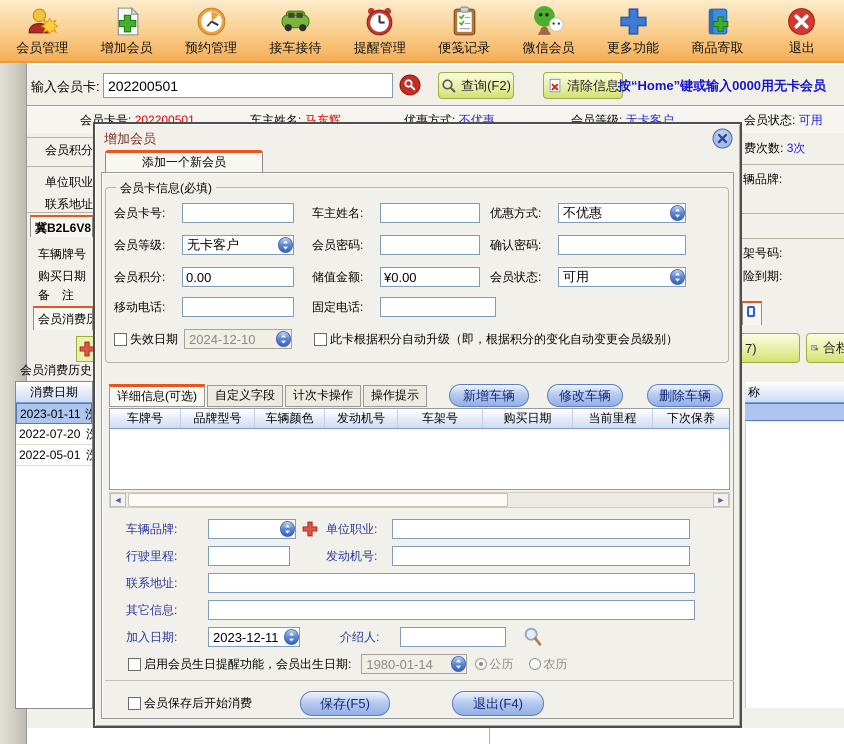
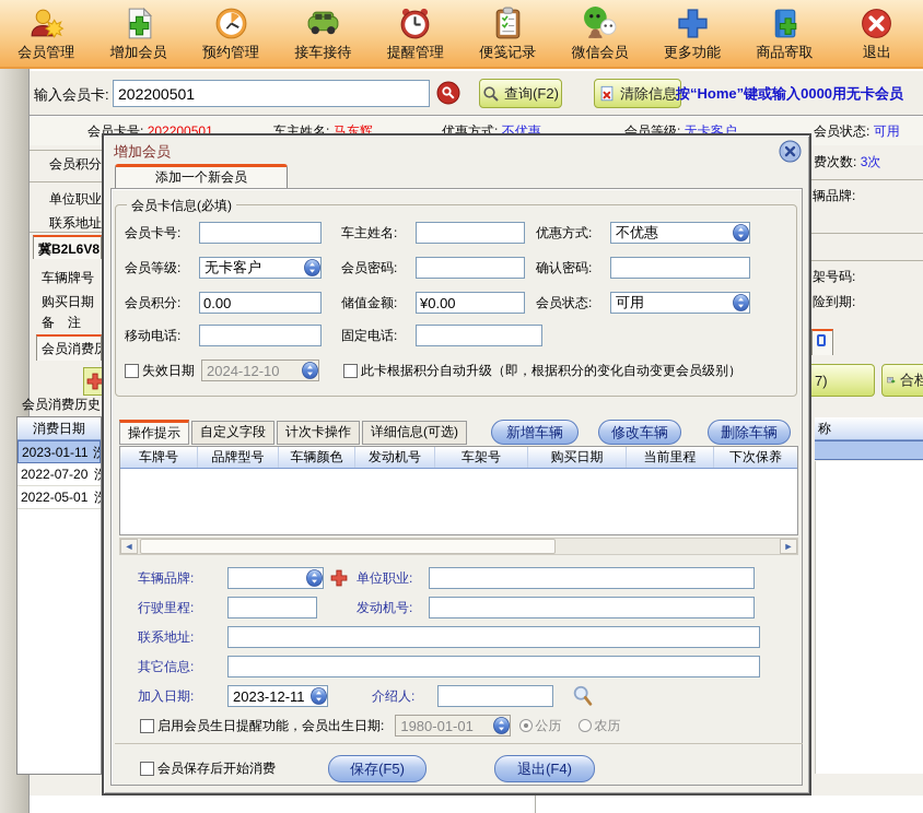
  会员管理
  增加会员
  预约管理
  接车接待
  提醒管理
  便笺记录
  微信会员
  更多功能
  商品寄取
  退出
  输入会员卡:
  202200501
  查询(F2)
  清除信息
  按“Home”键或输入0000用无卡会员
  会员卡号: 202200501
  车主姓名: 马东辉
  优惠方式: 不优惠
  会员等级: 无卡客户
  会员状态: 可用
  会员积分
  单位职业
  联系地址
  冀B2L6V8
  车辆牌号
  购买日期
  备 注
  会员消费历史
  消费日期
  2023-01-11
  2022-07-20
  2022-05-01
  费次数: 3次
  辆品牌:
  架号码:
  险到期:
  7)
  合档
  称
  增加会员
  添加一个新会员
  会员卡信息(必填)
  会员卡号:
  车主姓名:
  优惠方式:
  不优惠
  会员等级:
  无卡客户
  会员密码:
  确认密码:
  会员积分:
  0.00
  储值金额:
  ¥0.00
  会员状态:
  可用
  移动电话:
  固定电话:
  失效日期
  2024-12-10
  此卡根据积分自动升级（即，根据积分的变化自动变更会员级别）
- 详细信息(可选)
+ 操作提示
  自定义字段
  计次卡操作
- 操作提示
+ 详细信息(可选)
  新增车辆
  修改车辆
  删除车辆
  车牌号
  品牌型号
  车辆颜色
  发动机号
  车架号
  购买日期
  当前里程
  下次保养
  ◄
  ►
  车辆品牌:
  单位职业:
  行驶里程:
  发动机号:
  联系地址:
  其它信息:
  加入日期:
  2023-12-11
  介绍人:
  启用会员生日提醒功能，会员出生日期:
- 1980-01-14
+ 1980-01-01
  公历
  农历
  会员保存后开始消费
  保存(F5)
  退出(F4)
